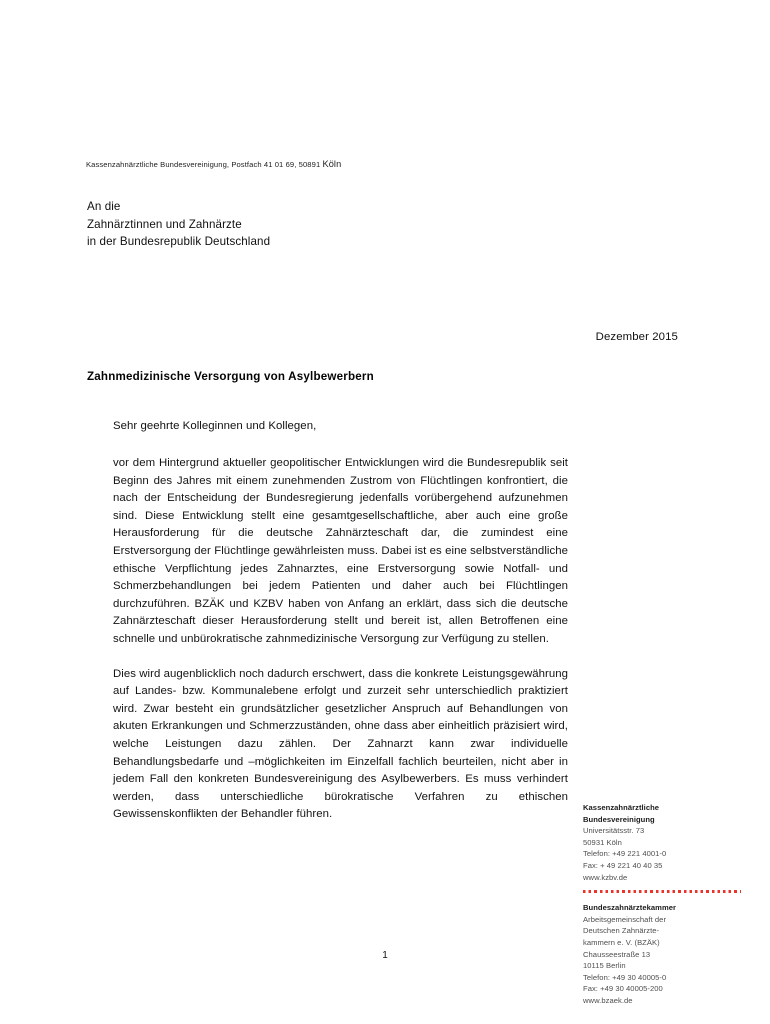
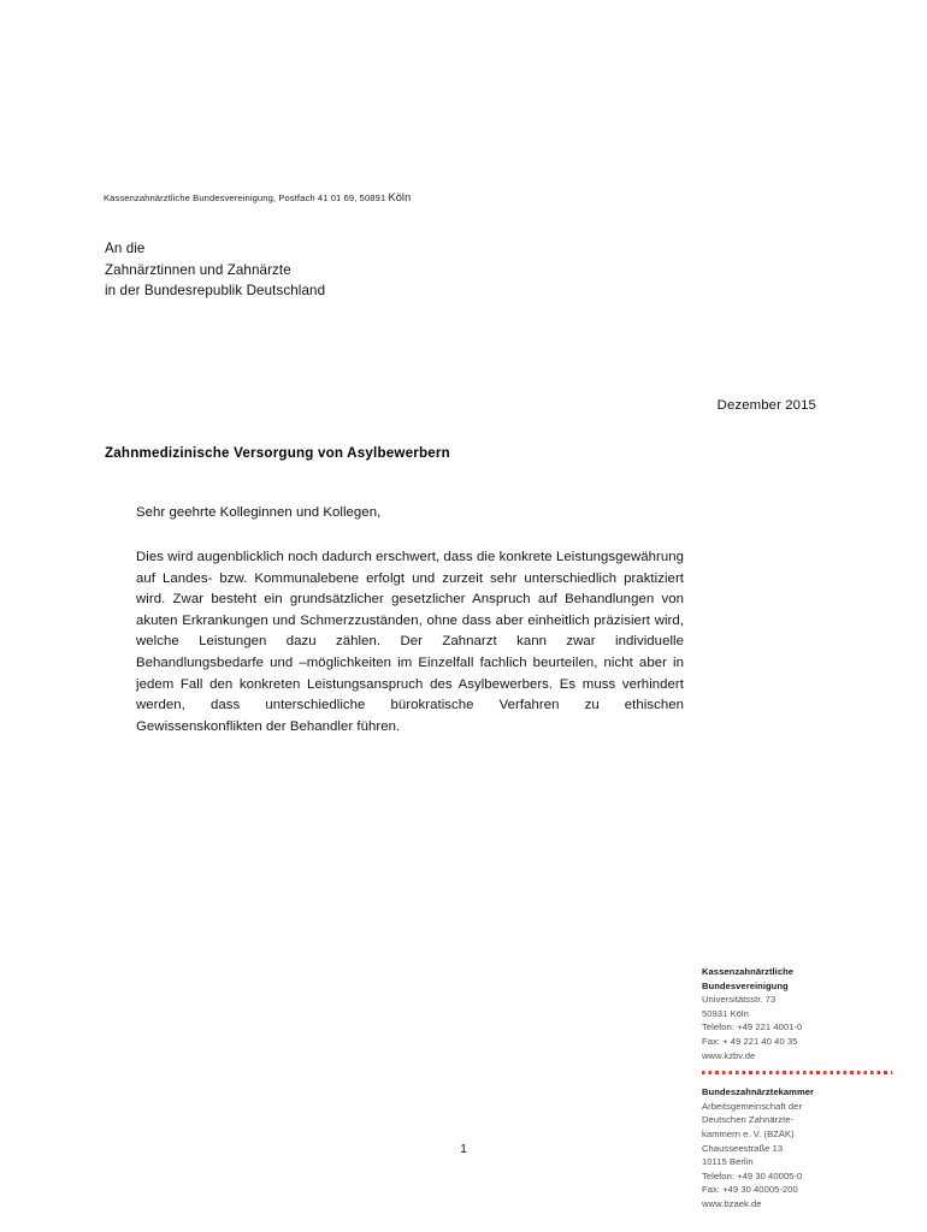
  Kassenzahnärztliche Bundesvereinigung, Postfach 41 01 69, 50891 Köln
  An die
  Zahnärztinnen und Zahnärzte
  in der Bundesrepublik Deutschland
  Dezember 2015
  Zahnmedizinische Versorgung von Asylbewerbern
  Sehr geehrte Kolleginnen und Kollegen,
- vor dem Hintergrund aktueller geopolitischer Entwicklungen wird die Bundesrepublik seit Beginn des Jahres mit einem zunehmenden Zustrom von Flüchtlingen konfrontiert, die nach der Entscheidung der Bundesregierung jedenfalls vorübergehend aufzunehmen sind. Diese Entwicklung stellt eine gesamtgesellschaftliche, aber auch eine große Herausforderung für die deutsche Zahnärzteschaft dar, die zumindest eine Erstversorgung der Flüchtlinge gewährleisten muss. Dabei ist es eine selbstverständliche ethische Verpflichtung jedes Zahnarztes, eine Erstversorgung sowie Notfall- und Schmerzbehandlungen bei jedem Patienten und daher auch bei Flüchtlingen durchzuführen. BZÄK und KZBV haben von Anfang an erklärt, dass sich die deutsche Zahnärzteschaft dieser Herausforderung stellt und bereit ist, allen Betroffenen eine schnelle und unbürokratische zahnmedizinische Versorgung zur Verfügung zu stellen.
- Dies wird augenblicklich noch dadurch erschwert, dass die konkrete Leistungsgewährung auf Landes- bzw. Kommunalebene erfolgt und zurzeit sehr unterschiedlich praktiziert wird. Zwar besteht ein grundsätzlicher gesetzlicher Anspruch auf Behandlungen von akuten Erkrankungen und Schmerzzuständen, ohne dass aber einheitlich präzisiert wird, welche Leistungen dazu zählen. Der Zahnarzt kann zwar individuelle Behandlungsbedarfe und –möglichkeiten im Einzelfall fachlich beurteilen, nicht aber in jedem Fall den konkreten Bundesvereinigung des Asylbewerbers. Es muss verhindert werden, dass unterschiedliche bürokratische Verfahren zu ethischen Gewissenskonflikten der Behandler führen.
+ Dies wird augenblicklich noch dadurch erschwert, dass die konkrete Leistungsgewährung auf Landes- bzw. Kommunalebene erfolgt und zurzeit sehr unterschiedlich praktiziert wird. Zwar besteht ein grundsätzlicher gesetzlicher Anspruch auf Behandlungen von akuten Erkrankungen und Schmerzzuständen, ohne dass aber einheitlich präzisiert wird, welche Leistungen dazu zählen. Der Zahnarzt kann zwar individuelle Behandlungsbedarfe und –möglichkeiten im Einzelfall fachlich beurteilen, nicht aber in jedem Fall den konkreten Leistungsanspruch des Asylbewerbers. Es muss verhindert werden, dass unterschiedliche bürokratische Verfahren zu ethischen Gewissenskonflikten der Behandler führen.
  Kassenzahnärztliche
  Bundesvereinigung
  Universitätsstr. 73
  50931 Köln
  Telefon: +49 221 4001-0
  Fax: + 49 221 40 40 35
  www.kzbv.de
  Bundeszahnärztekammer
  Arbeitsgemeinschaft der
  Deutschen Zahnärzte-
  kammern e. V. (BZÄK)
  Chausseestraße 13
  10115 Berlin
  Telefon: +49 30 40005-0
  Fax: +49 30 40005-200
  www.bzaek.de
  1
